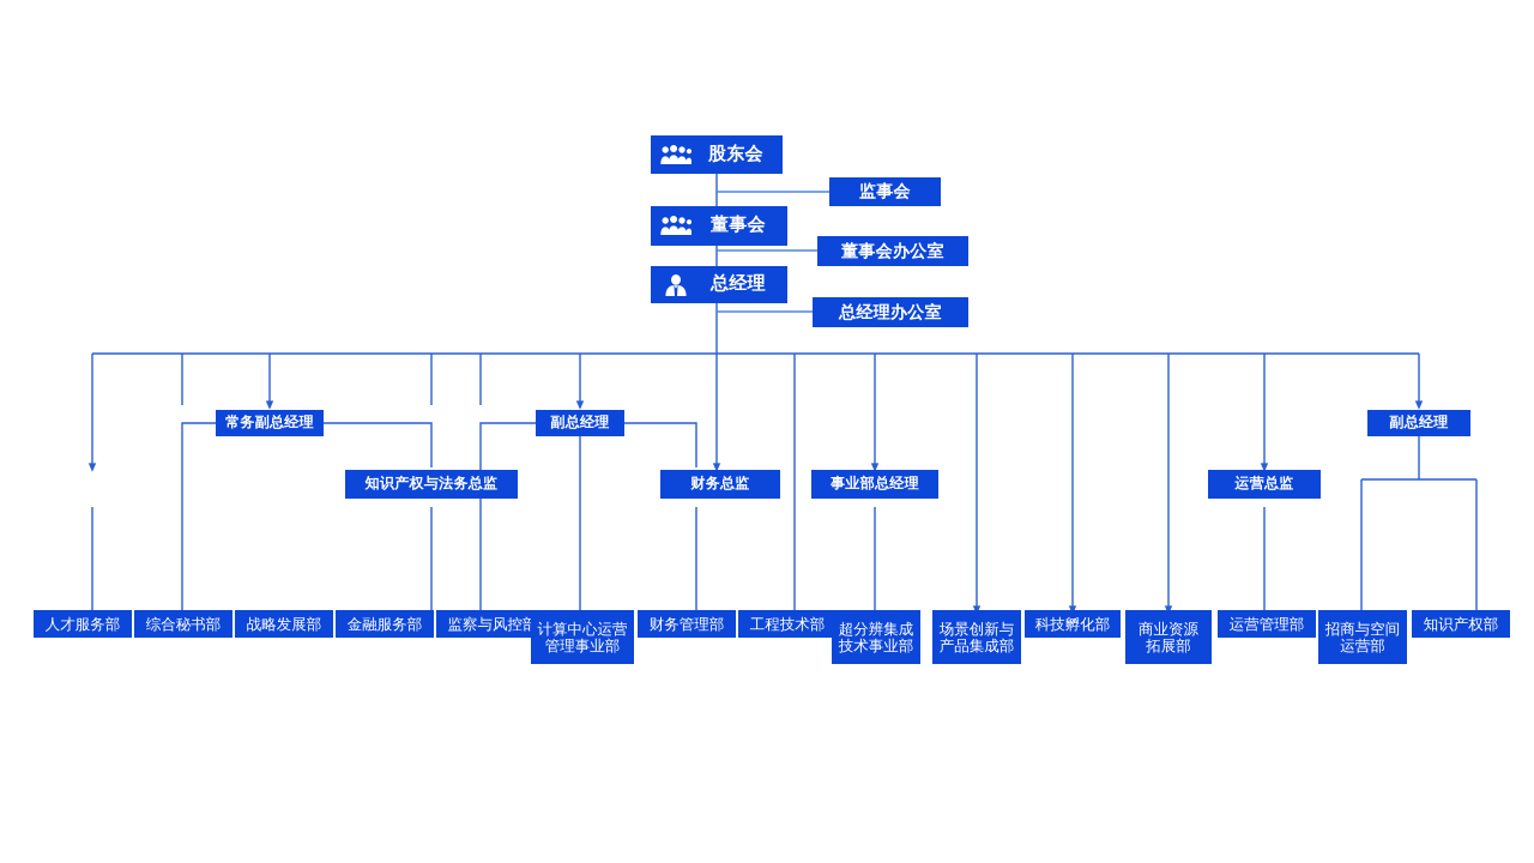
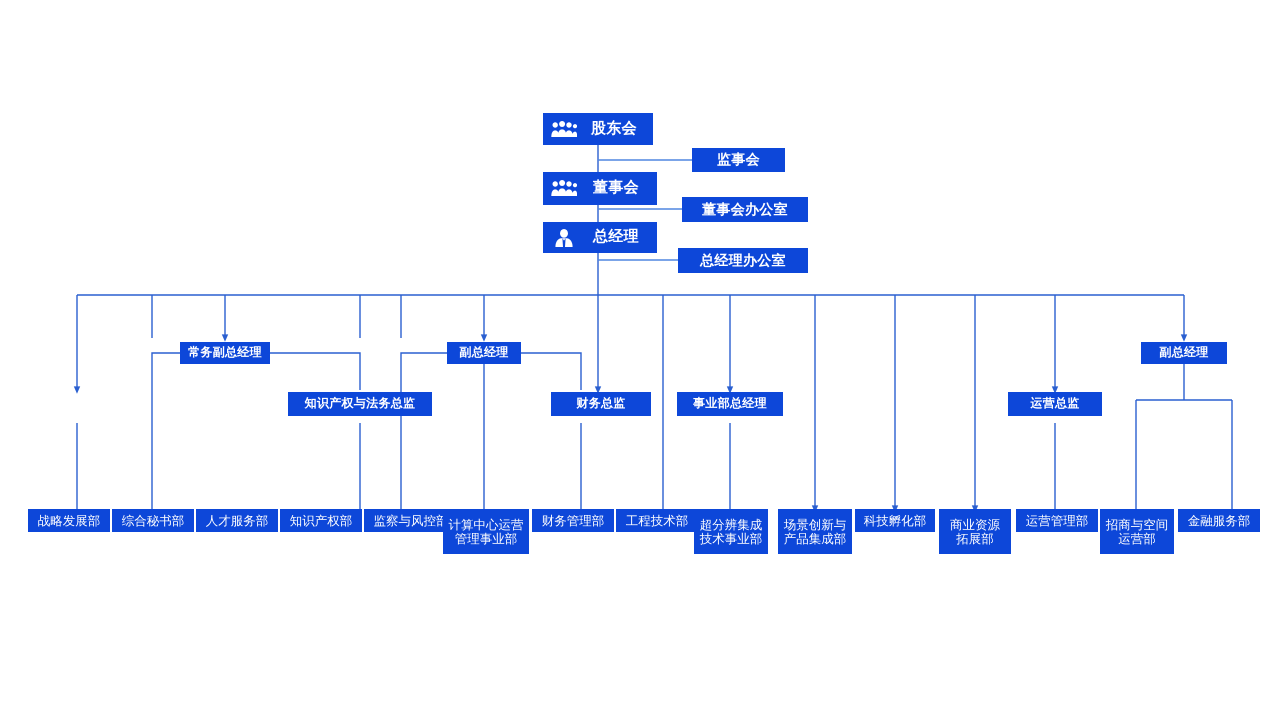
  股东会
  监事会
  董事会
  董事会办公室
  总经理
  总经理办公室
  常务副总经理
  副总经理
  副总经理
  知识产权与法务总监
  财务总监
  事业部总经理
  运营总监
- 人才服务部
+ 战略发展部
  综合秘书部
- 战略发展部
+ 人才服务部
- 金融服务部
+ 知识产权部
  监察与风控
  计算中心运营
  管理事业部
  财务管理部
  工程技术部
  超分辨集成
  技术事业部
  场景创新与
  产品集成部
  科技孵化部
  商业资源
  拓展部
  运营管理部
  招商与空间
  运营部
- 知识产权部
+ 金融服务部
